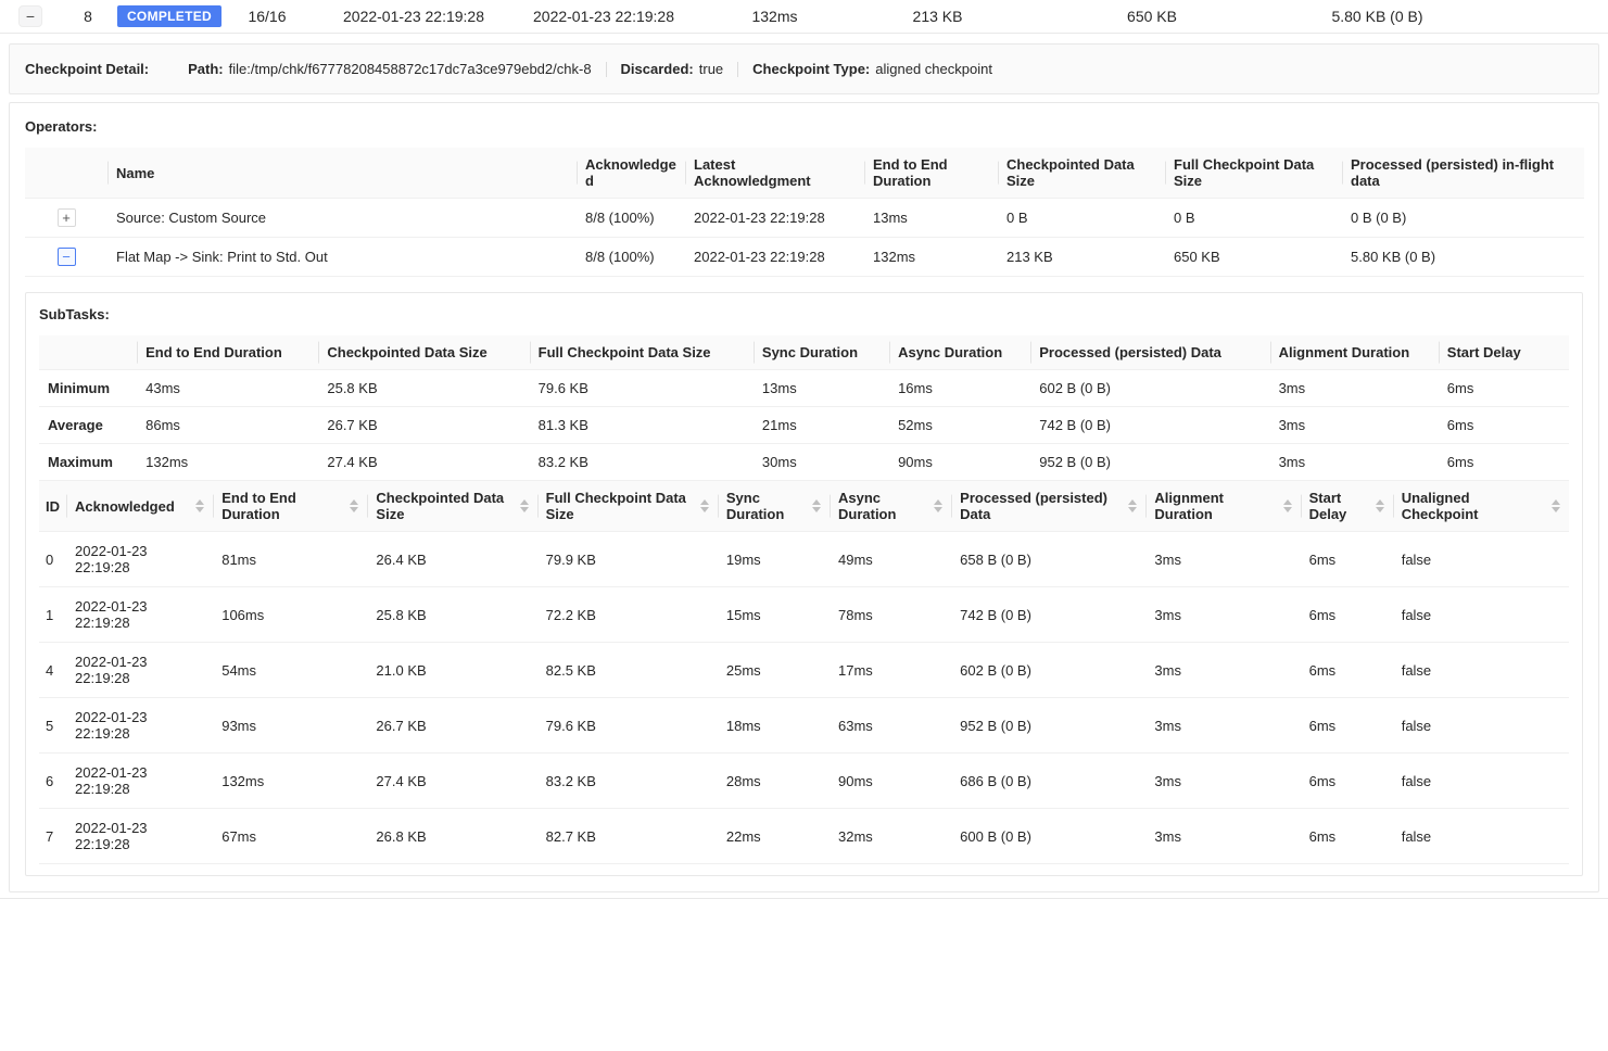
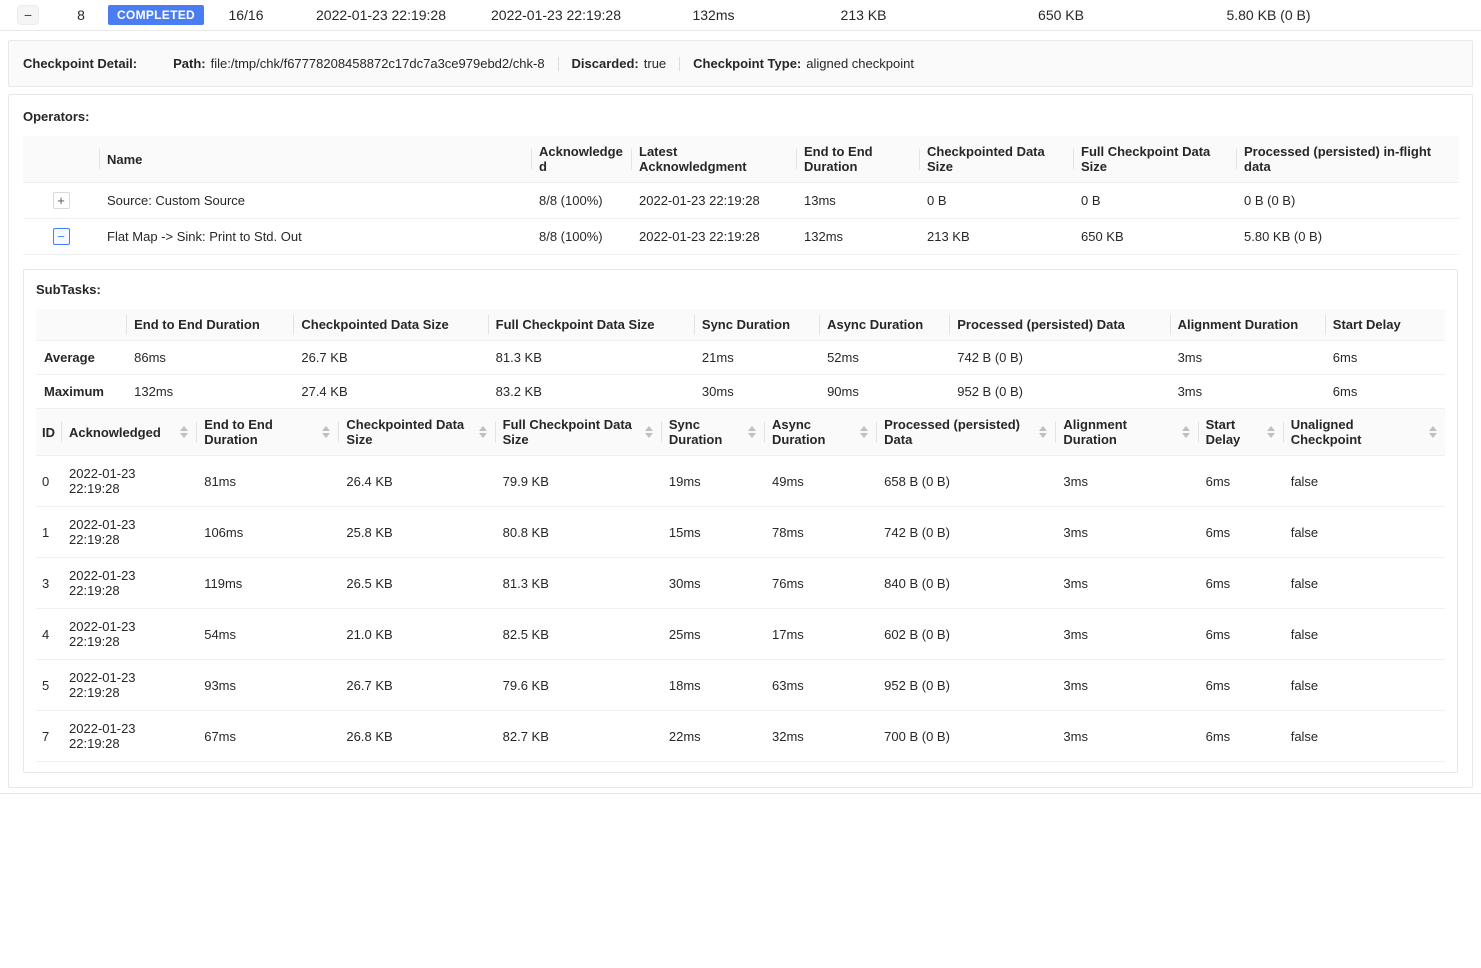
  −
  8
  COMPLETED
  16/16
  2022-01-23 22:19:28
  2022-01-23 22:19:28
  132ms
  213 KB
  650 KB
  5.80 KB (0 B)
  Checkpoint Detail:
  Path:
  file:/tmp/chk/f67778208458872c17dc7a3ce979ebd2/chk-8
  Discarded:
  true
  Checkpoint Type:
  aligned checkpoint
  Operators:
  	Name	Acknowledged	Latest Acknowledgment	End to End Duration	Checkpointed Data Size	Full Checkpoint Data Size	Processed (persisted) in-flight data
  +	Source: Custom Source	8/8 (100%)	2022-01-23 22:19:28	13ms	0 B	0 B	0 B (0 B)
  −	Flat Map -> Sink: Print to Std. Out	8/8 (100%)	2022-01-23 22:19:28	132ms	213 KB	650 KB	5.80 KB (0 B)
  SubTasks:
  	End to End Duration	Checkpointed Data Size	Full Checkpoint Data Size	Sync Duration	Async Duration	Processed (persisted) Data	Alignment Duration	Start Delay
- Minimum	43ms	25.8 KB	79.6 KB	13ms	16ms	602 B (0 B)	3ms	6ms
  Average	86ms	26.7 KB	81.3 KB	21ms	52ms	742 B (0 B)	3ms	6ms
  Maximum	132ms	27.4 KB	83.2 KB	30ms	90ms	952 B (0 B)	3ms	6ms
  ID	Acknowledged	End to End Duration	Checkpointed Data Size	Full Checkpoint Data Size	Sync Duration	Async Duration	Processed (persisted) Data	Alignment Duration	Start Delay	Unaligned Checkpoint
  0	2022-01-23 22:19:28	81ms	26.4 KB	79.9 KB	19ms	49ms	658 B (0 B)	3ms	6ms	false
- 1	2022-01-23 22:19:28	106ms	25.8 KB	72.2 KB	15ms	78ms	742 B (0 B)	3ms	6ms	false
+ 1	2022-01-23 22:19:28	106ms	25.8 KB	80.8 KB	15ms	78ms	742 B (0 B)	3ms	6ms	false
+ 3	2022-01-23 22:19:28	119ms	26.5 KB	81.3 KB	30ms	76ms	840 B (0 B)	3ms	6ms	false
  4	2022-01-23 22:19:28	54ms	21.0 KB	82.5 KB	25ms	17ms	602 B (0 B)	3ms	6ms	false
  5	2022-01-23 22:19:28	93ms	26.7 KB	79.6 KB	18ms	63ms	952 B (0 B)	3ms	6ms	false
- 6	2022-01-23 22:19:28	132ms	27.4 KB	83.2 KB	28ms	90ms	686 B (0 B)	3ms	6ms	false
- 7	2022-01-23 22:19:28	67ms	26.8 KB	82.7 KB	22ms	32ms	600 B (0 B)	3ms	6ms	false
+ 7	2022-01-23 22:19:28	67ms	26.8 KB	82.7 KB	22ms	32ms	700 B (0 B)	3ms	6ms	false
